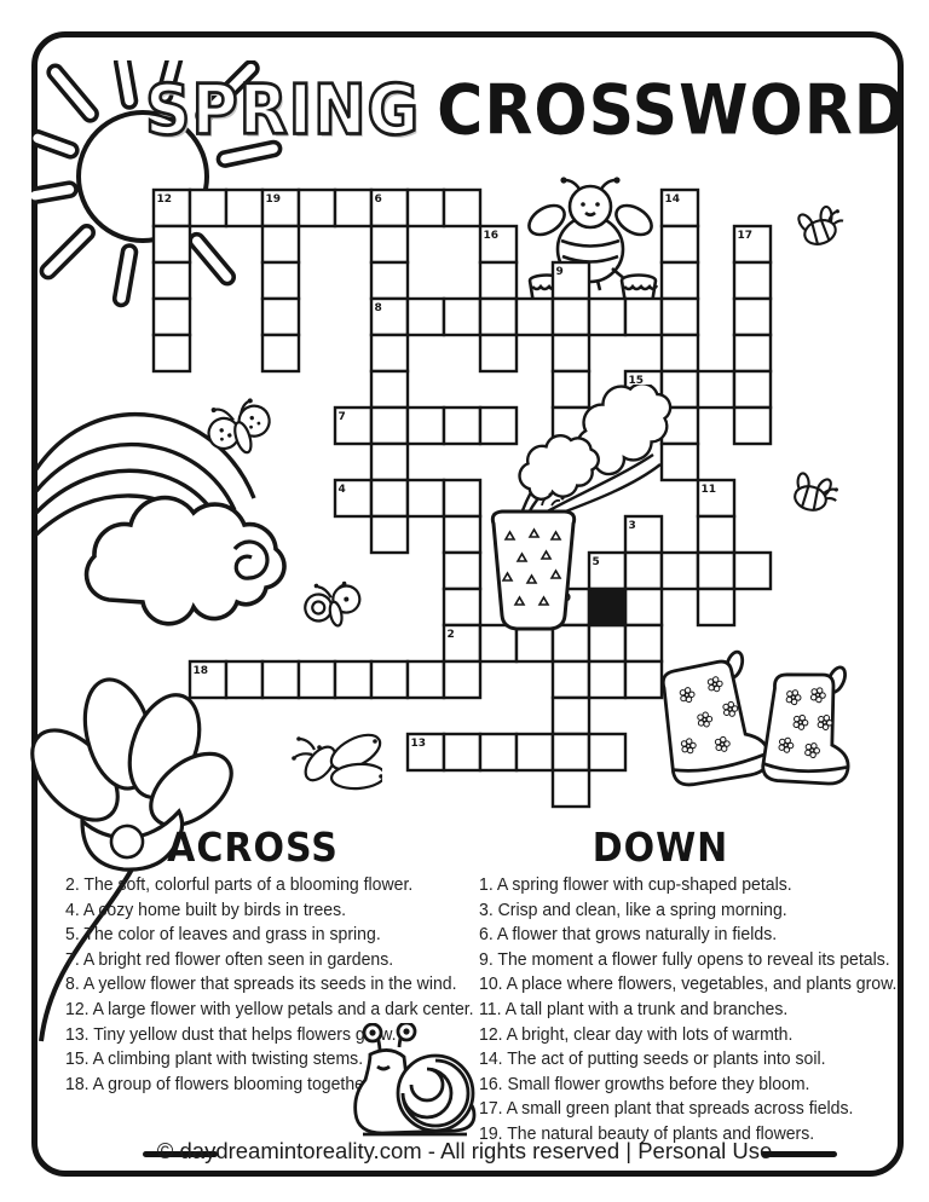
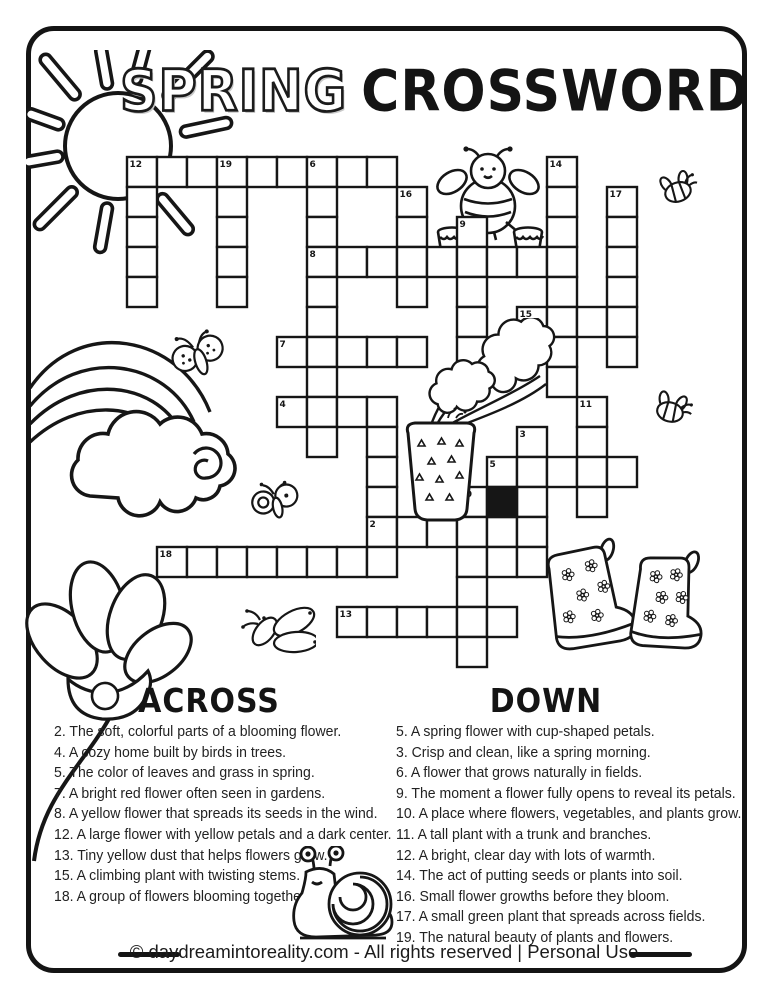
  SPRING CROSSWORD
  12
  19
  6
  14
  16
  17
  9
  8
  15
  7
  4
  11
  3
  5
  2
  18
  13
  ACROSS
  2. The soft, colorful parts of a blooming flower.
  4. A cozy home built by birds in trees.
  5. The color of leaves and grass in spring.
  7. A bright red flower often seen in gardens.
  8. A yellow flower that spreads its seeds in the wind.
  12. A large flower with yellow petals and a dark center.
  13. Tiny yellow dust that helps flowers gw.
  15. A climbing plant with twisting stems.
  18. A group of flowers blooming togethe
  DOWN
- 1. A spring flower with cup-shaped petals.
+ 5. A spring flower with cup-shaped petals.
  3. Crisp and clean, like a spring morning.
  6. A flower that grows naturally in fields.
  9. The moment a flower fully opens to reveal its petals.
  10. A place where flowers, vegetables, and plants grow.
  11. A tall plant with a trunk and branches.
  12. A bright, clear day with lots of warmth.
  14. The act of putting seeds or plants into soil.
  16. Small flower growths before they bloom.
  17. A small green plant that spreads across fields.
  19. The natural beauty of plants and flowers.
  © daydreamintoreality.com - All rights reserved | Personal Us
